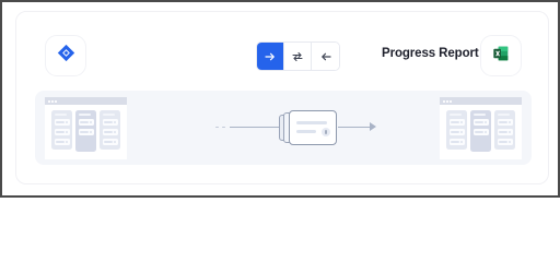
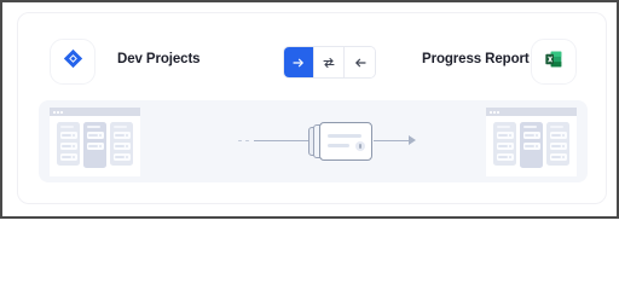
+ Dev Projects
  Progress Report
